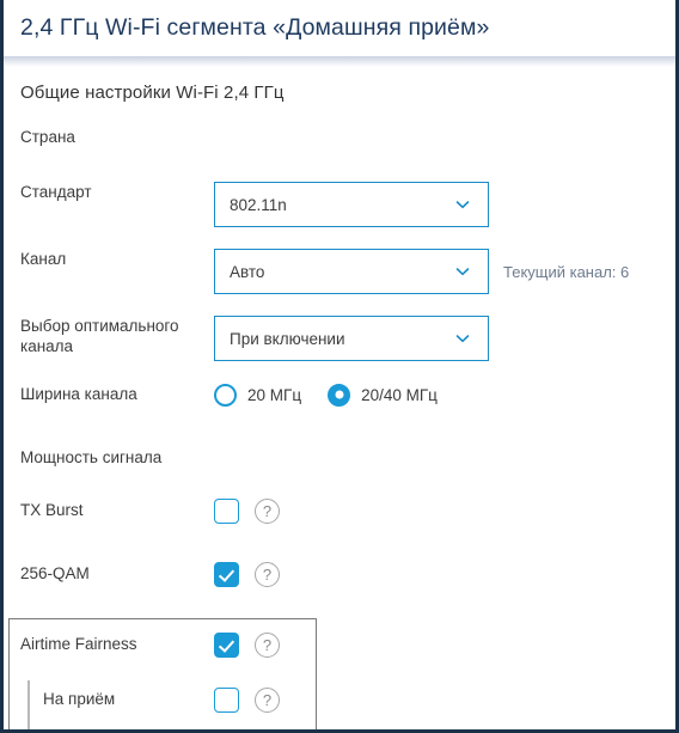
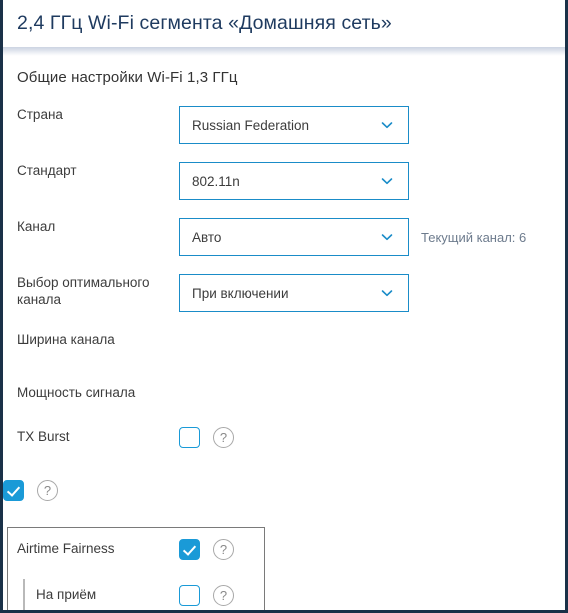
- 2,4 ГГц Wi-Fi сегмента «Домашняя приём»
+ 2,4 ГГц Wi-Fi сегмента «Домашняя сеть»
- Общие настройки Wi-Fi 2,4 ГГц
+ Общие настройки Wi-Fi 1,3 ГГц
  Страна
+ Russian Federation
  Стандарт
  802.11n
  Канал
  Авто
  Текущий канал: 6
  Выбор оптимального
  канала
  При включении
  Ширина канала
- 20 МГц
- 20/40 МГц
  Мощность сигнала
  TX Burst
  ?
- 256-QAM
  ?
  Airtime Fairness
  ?
  На приём
  ?
